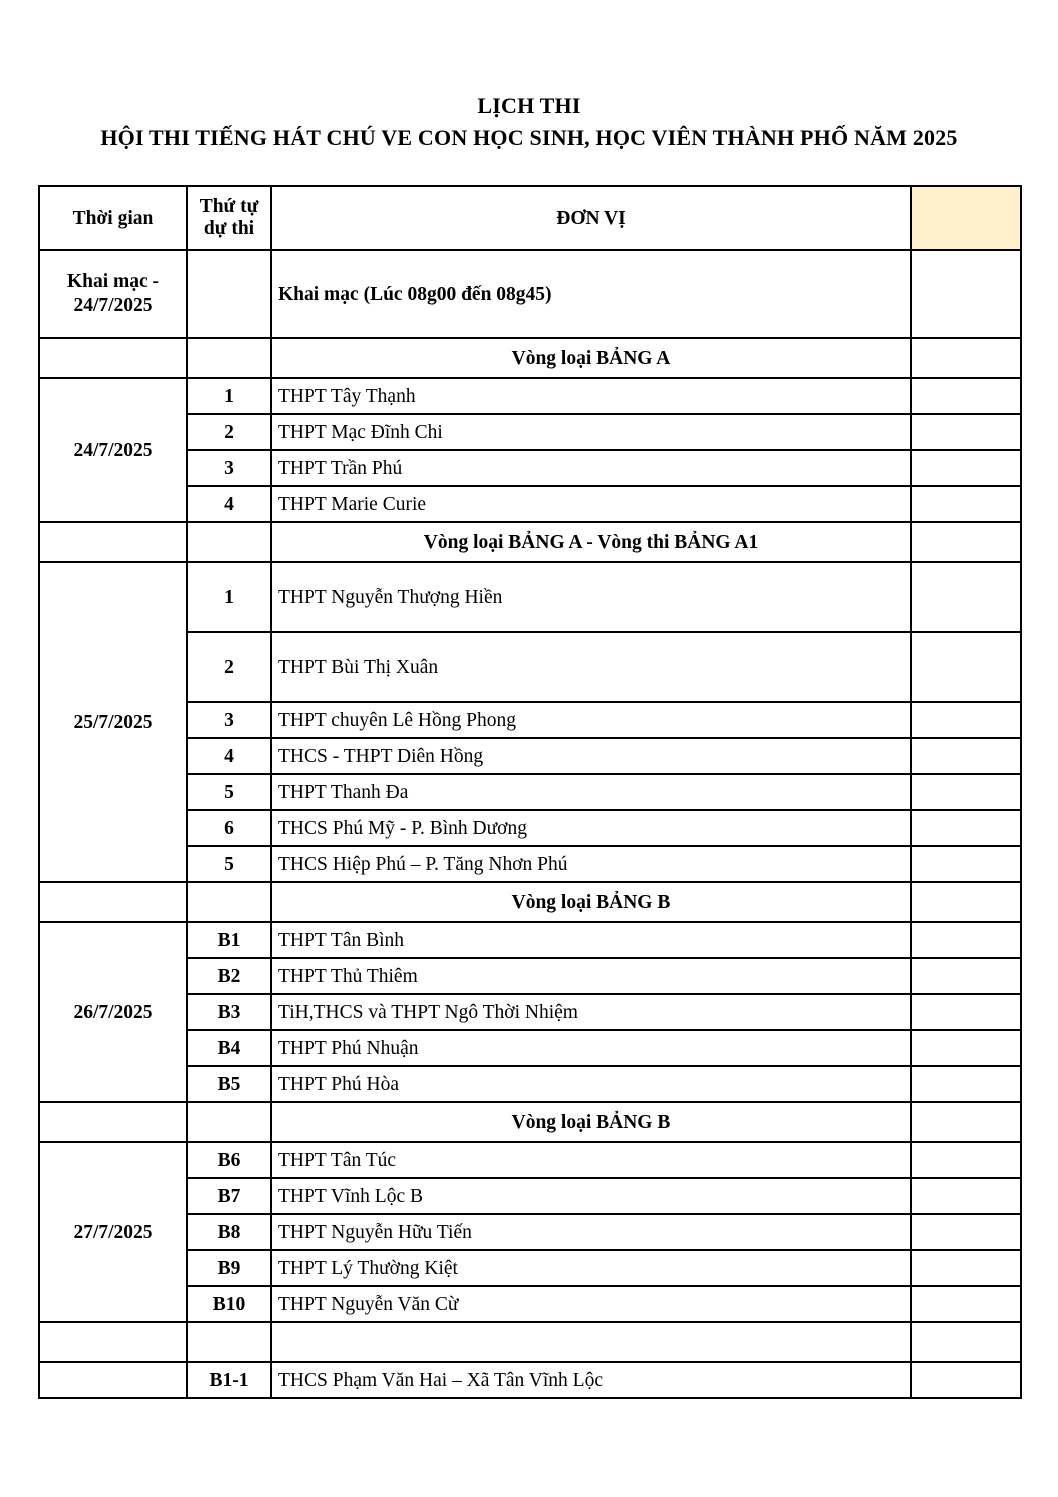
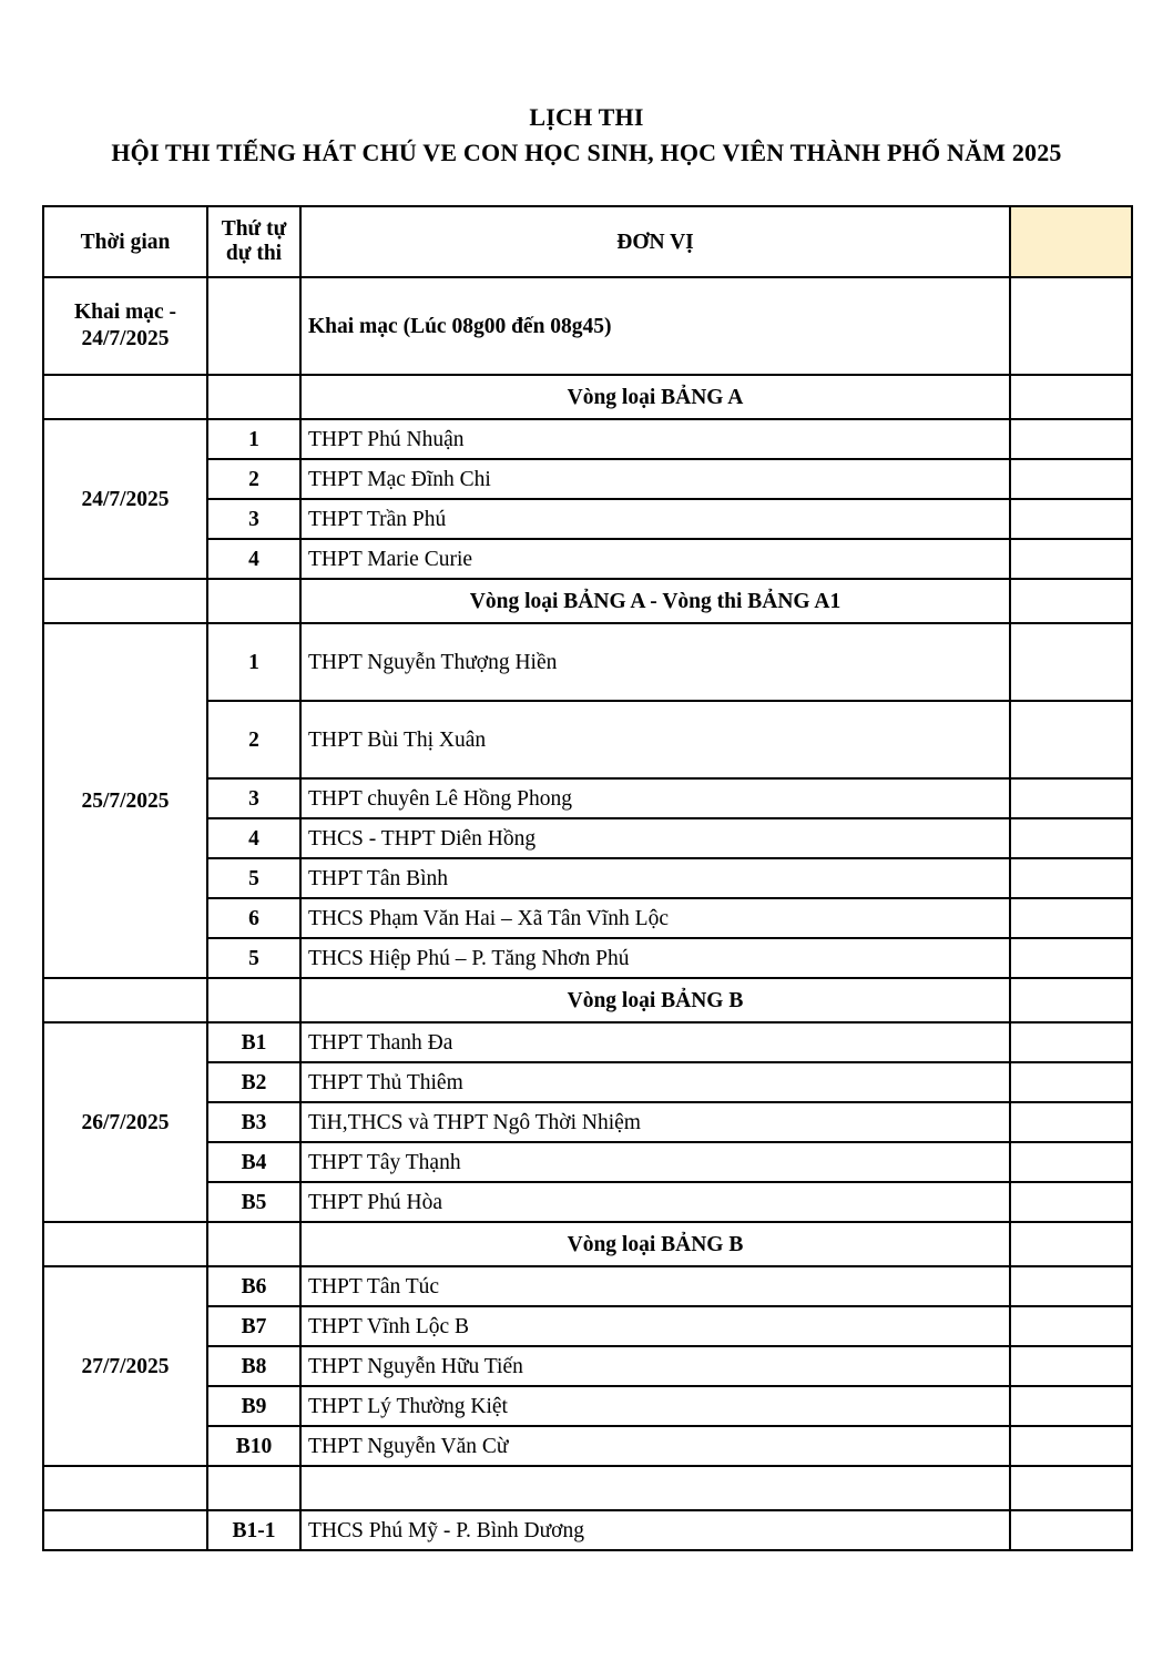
  LỊCH THI
  HỘI THI TIẾNG HÁT CHÚ VE CON HỌC SINH, HỌC VIÊN THÀNH PHỐ NĂM 2025
  Thời gian	Thứ tựdự thi	ĐƠN VỊ
  Khai mạc -24/7/2025		Khai mạc (Lúc 08g00 đến 08g45)
  		Vòng loại BẢNG A
- 24/7/2025	1	THPT Tây Thạnh
+ 24/7/2025	1	THPT Phú Nhuận
  2	THPT Mạc Đĩnh Chi
  3	THPT Trần Phú
  4	THPT Marie Curie
  		Vòng loại BẢNG A - Vòng thi BẢNG A1
  25/7/2025	1	THPT Nguyễn Thượng Hiền
  2	THPT Bùi Thị Xuân
  3	THPT chuyên Lê Hồng Phong
  4	THCS - THPT Diên Hồng
- 5	THPT Thanh Đa
+ 5	THPT Tân Bình
- 6	THCS Phú Mỹ - P. Bình Dương
+ 6	THCS Phạm Văn Hai – Xã Tân Vĩnh Lộc
  5	THCS Hiệp Phú – P. Tăng Nhơn Phú
  		Vòng loại BẢNG B
- 26/7/2025	B1	THPT Tân Bình
+ 26/7/2025	B1	THPT Thanh Đa
  B2	THPT Thủ Thiêm
  B3	TiH,THCS và THPT Ngô Thời Nhiệm
- B4	THPT Phú Nhuận
+ B4	THPT Tây Thạnh
  B5	THPT Phú Hòa
  		Vòng loại BẢNG B
  27/7/2025	B6	THPT Tân Túc
  B7	THPT Vĩnh Lộc B
  B8	THPT Nguyễn Hữu Tiến
  B9	THPT Lý Thường Kiệt
  B10	THPT Nguyễn Văn Cừ
- 	B1-1	THCS Phạm Văn Hai – Xã Tân Vĩnh Lộc
+ 	B1-1	THCS Phú Mỹ - P. Bình Dương
